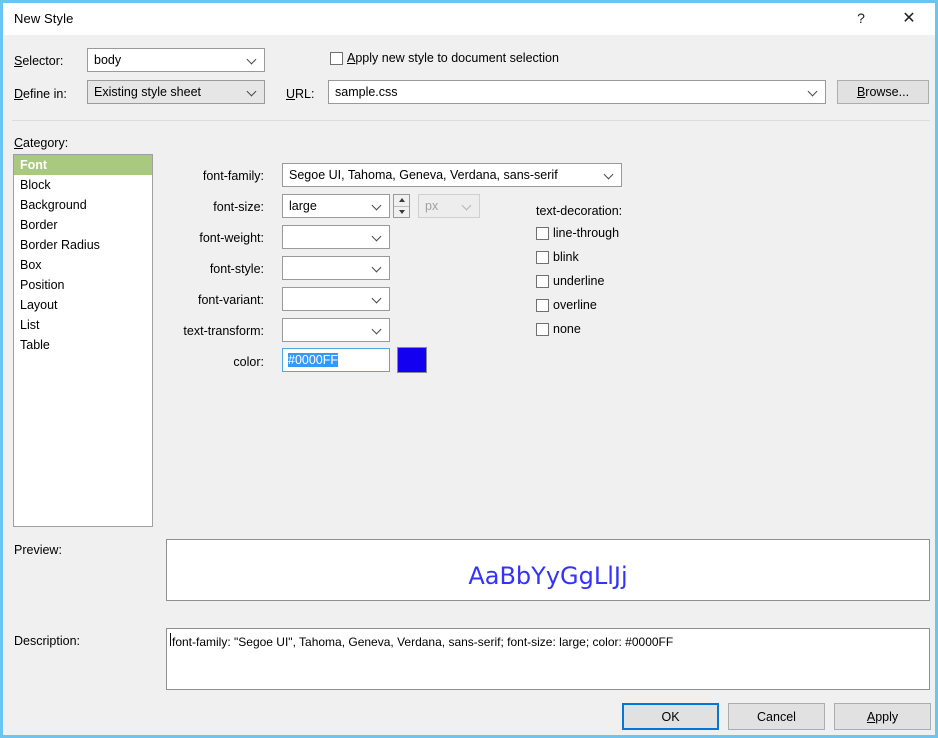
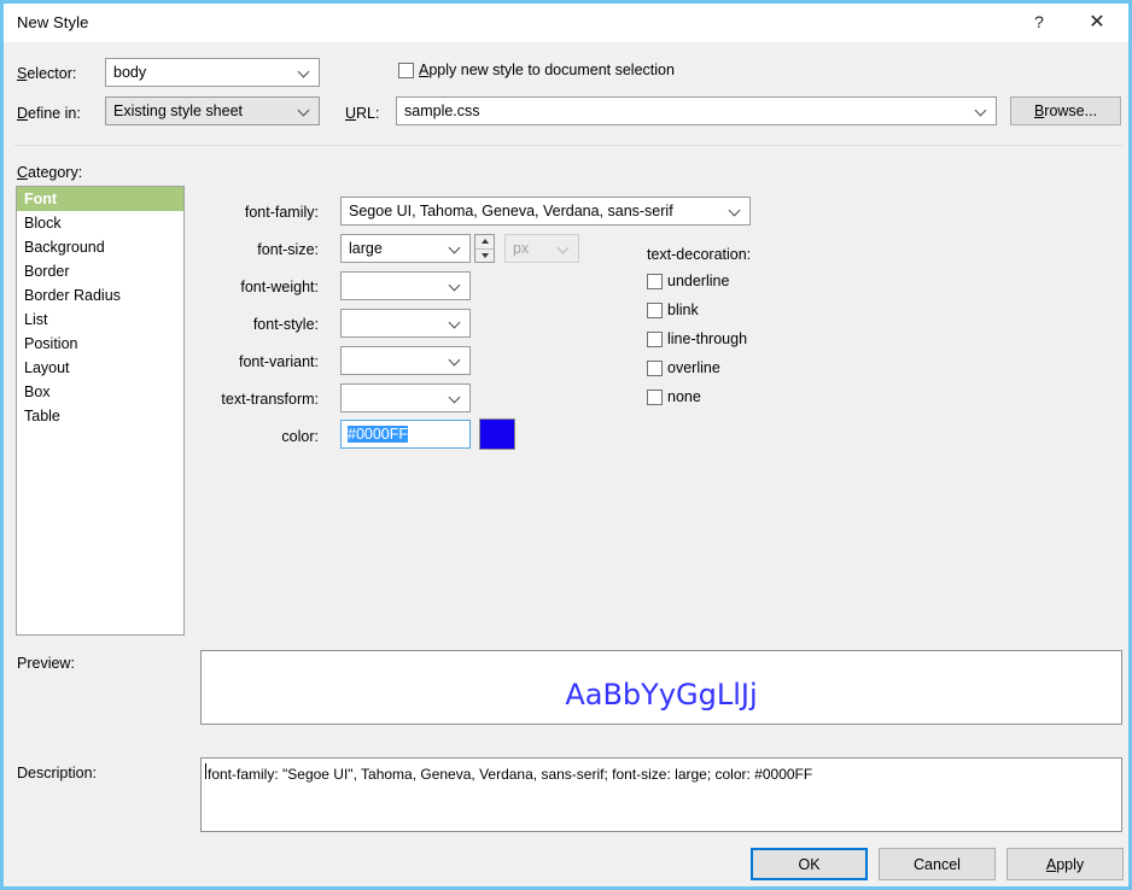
  New Style
  ?
  ✕
  Selector:
  body
  Apply new style to document selection
  Define in:
  Existing style sheet
  URL:
  sample.css
  Browse...
  Category:
  Font
  Block
  Background
  Border
  Border Radius
- Box
+ List
  Position
  Layout
- List
+ Box
  Table
  font-family:
  Segoe UI, Tahoma, Geneva, Verdana, sans-serif
  font-size:
  large
  px
  font-weight:
  font-style:
  font-variant:
  text-transform:
  color:
  #0000FF
  text-decoration:
- line-through
+ underline
  blink
- underline
+ line-through
  overline
  none
  Preview:
  AaBbYyGgLlJj
  Description:
  font-family: "Segoe UI", Tahoma, Geneva, Verdana, sans-serif; font-size: large; color: #0000FF
  OK
  Cancel
  Apply
